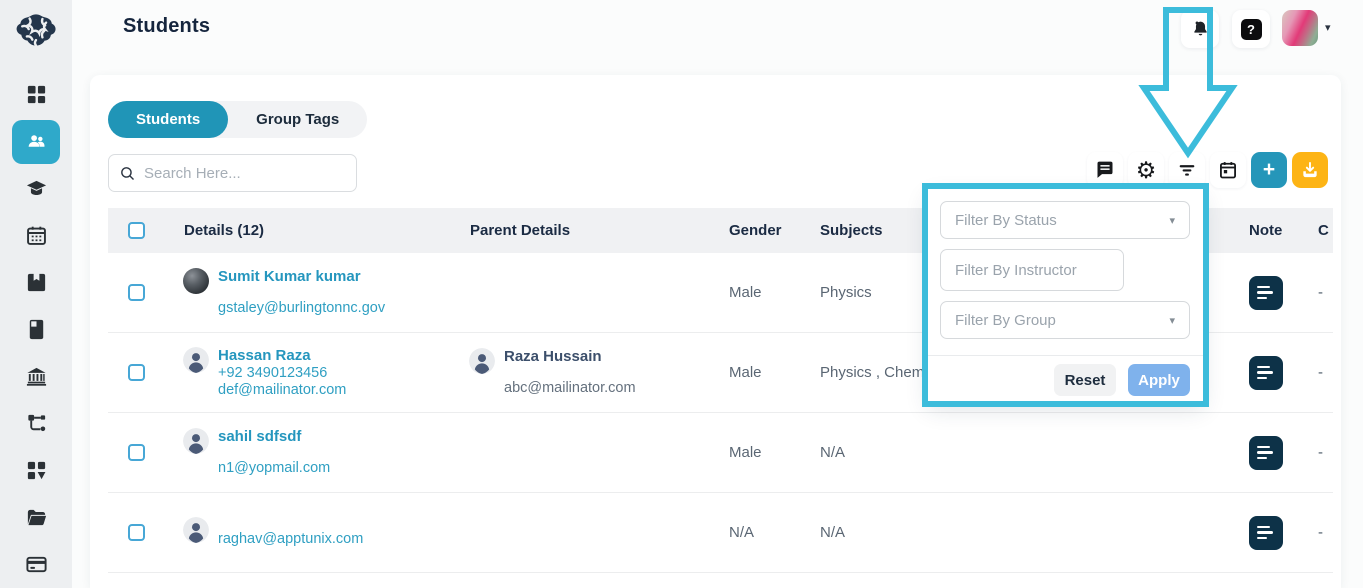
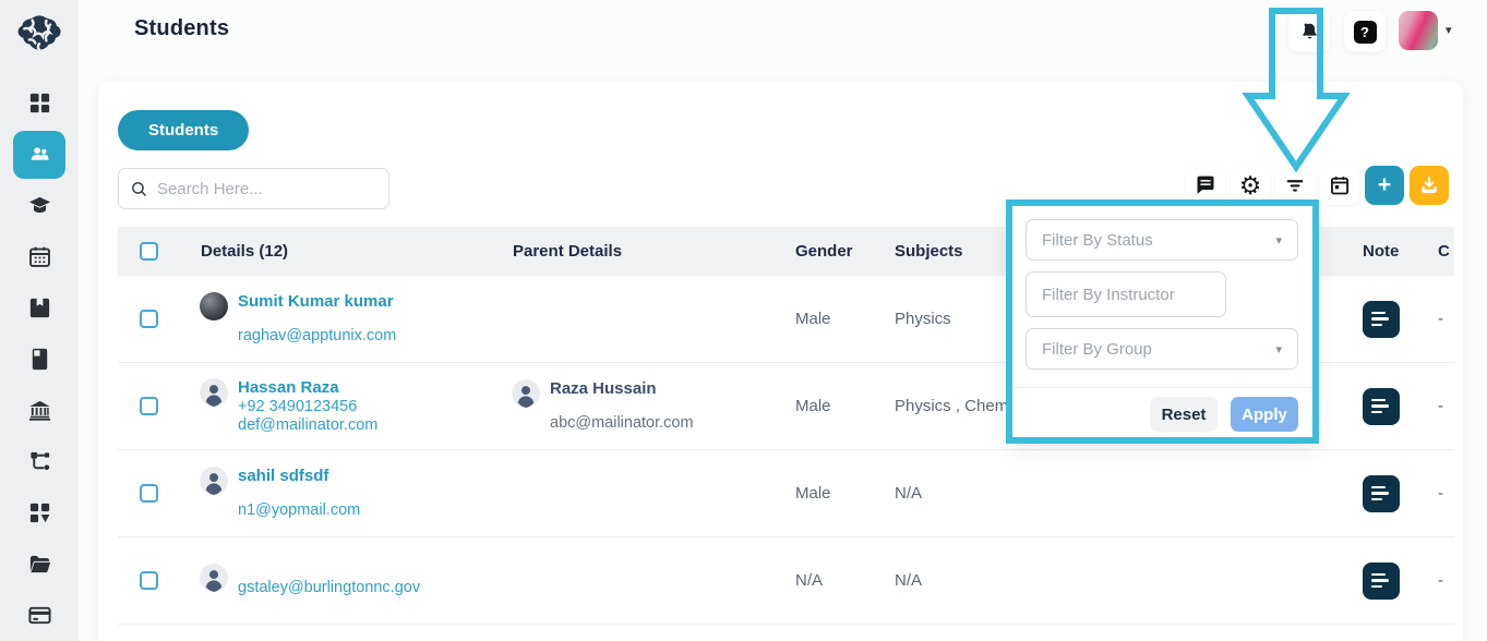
  Students
  ?
  ▾
  Students
- Group Tags
  Search Here...
  ⚙
  +
  Details (12)
  Parent Details
  Gender
  Subjects
  Note
  C
  Sumit Kumar kumar
- gstaley@burlingtonnc.gov
+ raghav@apptunix.com
  Male
  Physics
  -
  Hassan Raza
  +92 3490123456
  def@mailinator.com
  Raza Hussain
  abc@mailinator.com
  Male
  Physics , Chemi
  -
  sahil sdfsdf
  n1@yopmail.com
  Male
  N/A
  -
- raghav@apptunix.com
+ gstaley@burlingtonnc.gov
  N/A
  N/A
  -
  Filter By Status
  ▾
  Filter By Instructor
  Filter By Group
  ▾
  Reset
  Apply
